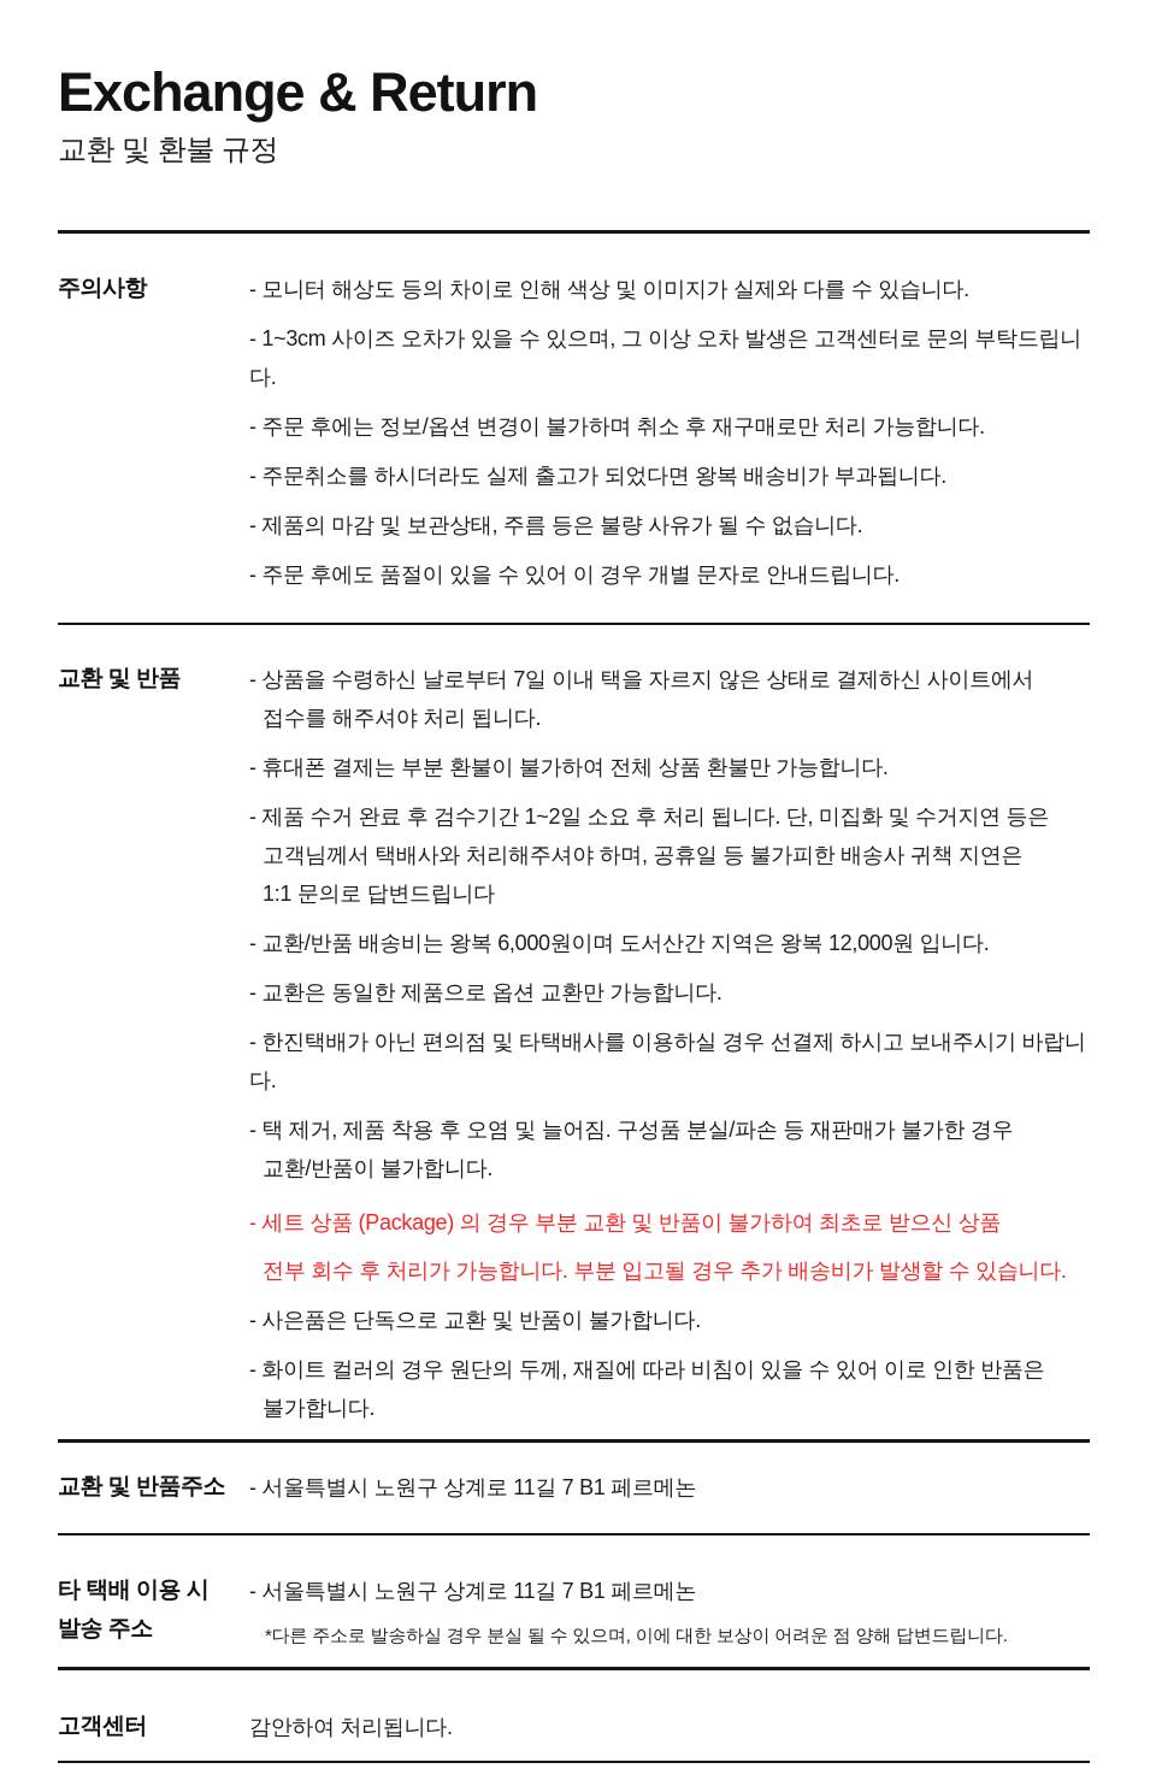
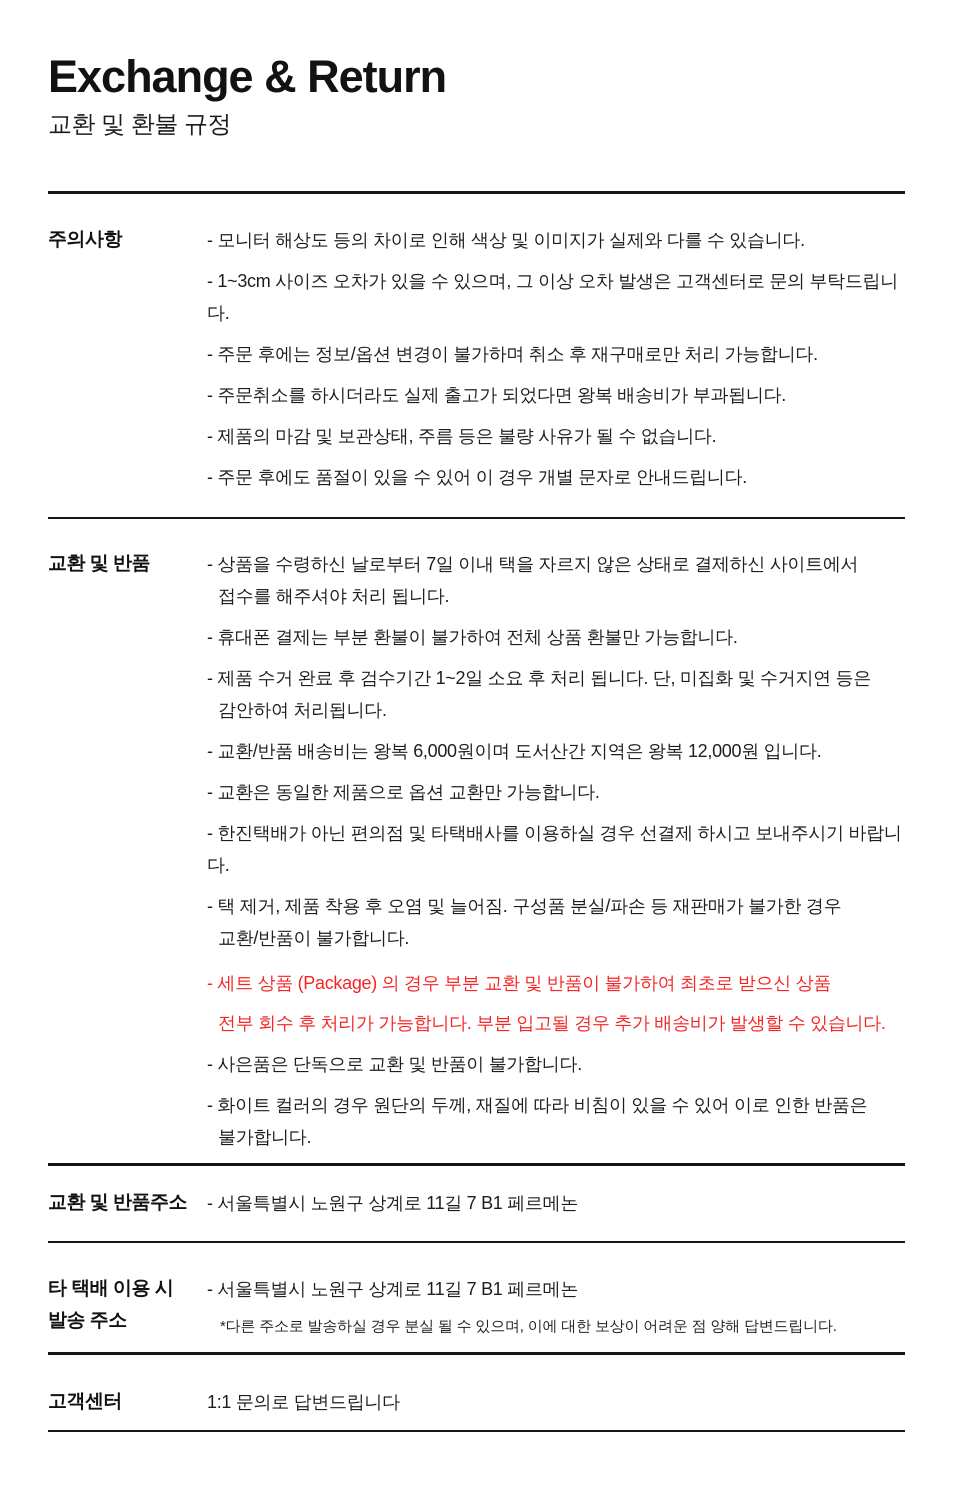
  Exchange & Return
  교환 및 환불 규정
  주의사항
  - 모니터 해상도 등의 차이로 인해 색상 및 이미지가 실제와 다를 수 있습니다.
  - 1~3cm 사이즈 오차가 있을 수 있으며, 그 이상 오차 발생은 고객센터로 문의 부탁드립니다.
  - 주문 후에는 정보/옵션 변경이 불가하며 취소 후 재구매로만 처리 가능합니다.
  - 주문취소를 하시더라도 실제 출고가 되었다면 왕복 배송비가 부과됩니다.
  - 제품의 마감 및 보관상태, 주름 등은 불량 사유가 될 수 없습니다.
  - 주문 후에도 품절이 있을 수 있어 이 경우 개별 문자로 안내드립니다.
  교환 및 반품
  - 상품을 수령하신 날로부터 7일 이내 택을 자르지 않은 상태로 결제하신 사이트에서
  접수를 해주셔야 처리 됩니다.
  - 휴대폰 결제는 부분 환불이 불가하여 전체 상품 환불만 가능합니다.
  - 제품 수거 완료 후 검수기간 1~2일 소요 후 처리 됩니다. 단, 미집화 및 수거지연 등은
- 고객님께서 택배사와 처리해주셔야 하며, 공휴일 등 불가피한 배송사 귀책 지연은
- 1:1 문의로 답변드립니다
+ 감안하여 처리됩니다.
  - 교환/반품 배송비는 왕복 6,000원이며 도서산간 지역은 왕복 12,000원 입니다.
  - 교환은 동일한 제품으로 옵션 교환만 가능합니다.
  - 한진택배가 아닌 편의점 및 타택배사를 이용하실 경우 선결제 하시고 보내주시기 바랍니다.
  - 택 제거, 제품 착용 후 오염 및 늘어짐. 구성품 분실/파손 등 재판매가 불가한 경우
  교환/반품이 불가합니다.
  - 세트 상품 (Package) 의 경우 부분 교환 및 반품이 불가하여 최초로 받으신 상품
  전부 회수 후 처리가 가능합니다. 부분 입고될 경우 추가 배송비가 발생할 수 있습니다.
  - 사은품은 단독으로 교환 및 반품이 불가합니다.
  - 화이트 컬러의 경우 원단의 두께, 재질에 따라 비침이 있을 수 있어 이로 인한 반품은
  불가합니다.
  교환 및 반품주소
  - 서울특별시 노원구 상계로 11길 7 B1 페르메논
  타 택배 이용 시
  발송 주소
  - 서울특별시 노원구 상계로 11길 7 B1 페르메논
  *다른 주소로 발송하실 경우 분실 될 수 있으며, 이에 대한 보상이 어려운 점 양해 답변드립니다.
  고객센터
- 감안하여 처리됩니다.
+ 1:1 문의로 답변드립니다
